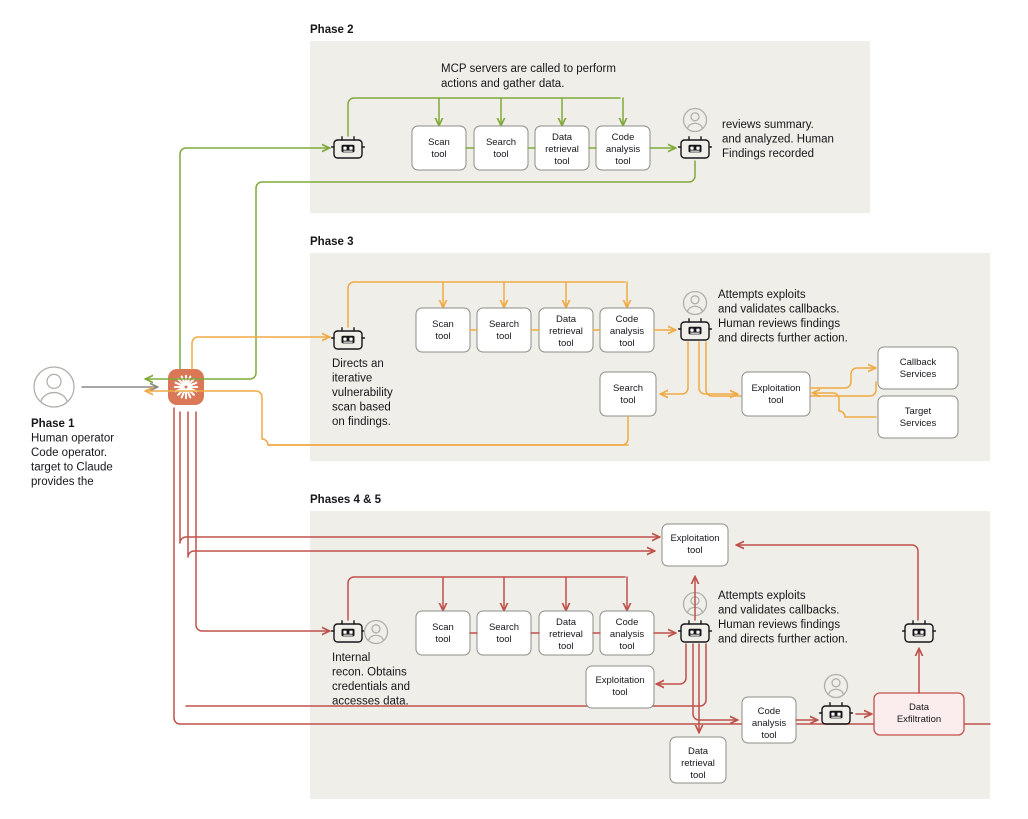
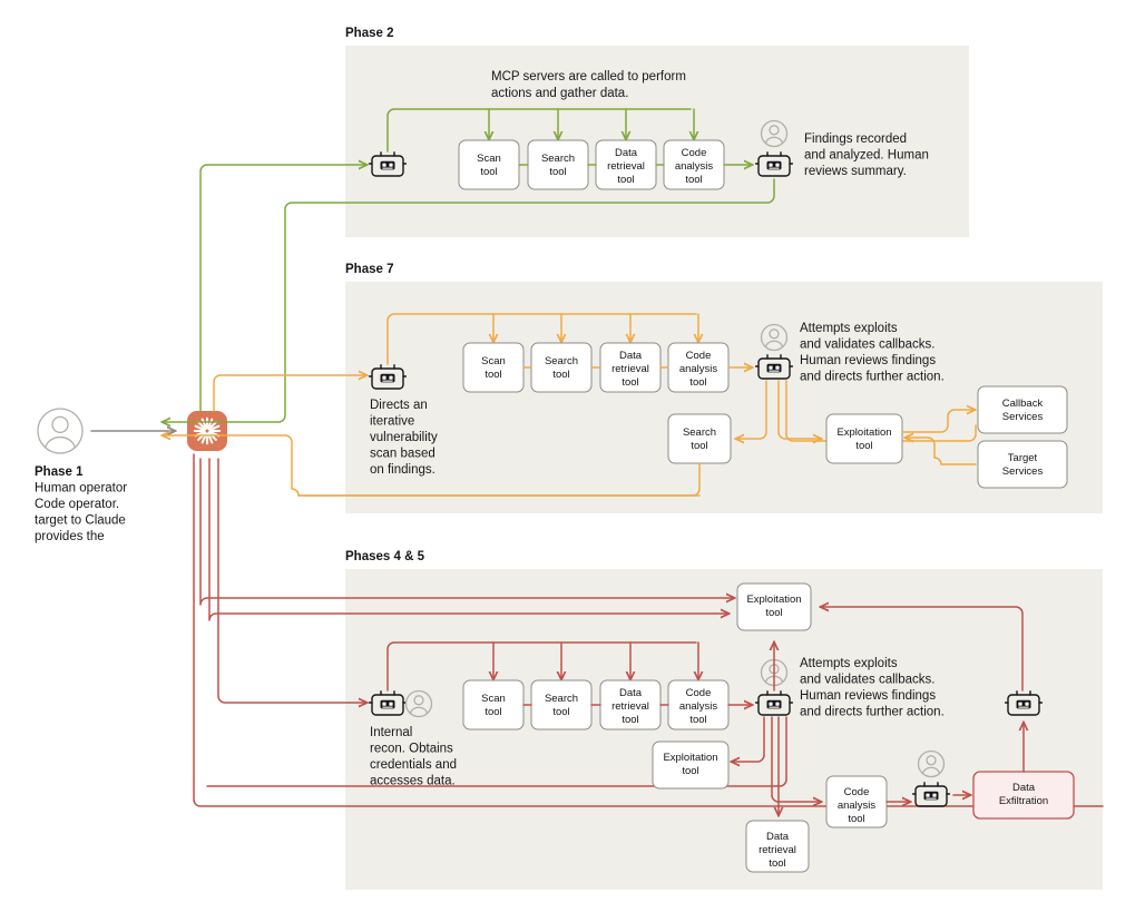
  Phase 2
- Phase 3
+ Phase 7
  Phases 4 & 5
  Phase 1
  Human operator
  Code operator.
  target to Claude
  provides the
  MCP servers are called to perform
  actions and gather data.
  Scan
  tool
  Search
  tool
  Data
  retrieval
  tool
  Code
  analysis
  tool
- reviews summary.
+ Findings recorded
  and analyzed. Human
- Findings recorded
+ reviews summary.
  Scan
  tool
  Search
  tool
  Data
  retrieval
  tool
  Code
  analysis
  tool
  Attempts exploits
  and validates callbacks.
  Human reviews findings
  and directs further action.
  Directs an
  iterative
  vulnerability
  scan based
  on findings.
  Search
  tool
  Exploitation
  tool
  Callback
  Services
  Target
  Services
  Scan
  tool
  Search
  tool
  Data
  retrieval
  tool
  Code
  analysis
  tool
  Attempts exploits
  and validates callbacks.
  Human reviews findings
  and directs further action.
  Internal
  recon. Obtains
  credentials and
  accesses data.
  Exploitation
  tool
  Exploitation
  tool
  Data
  retrieval
  tool
  Code
  analysis
  tool
  Data
  Exfiltration
